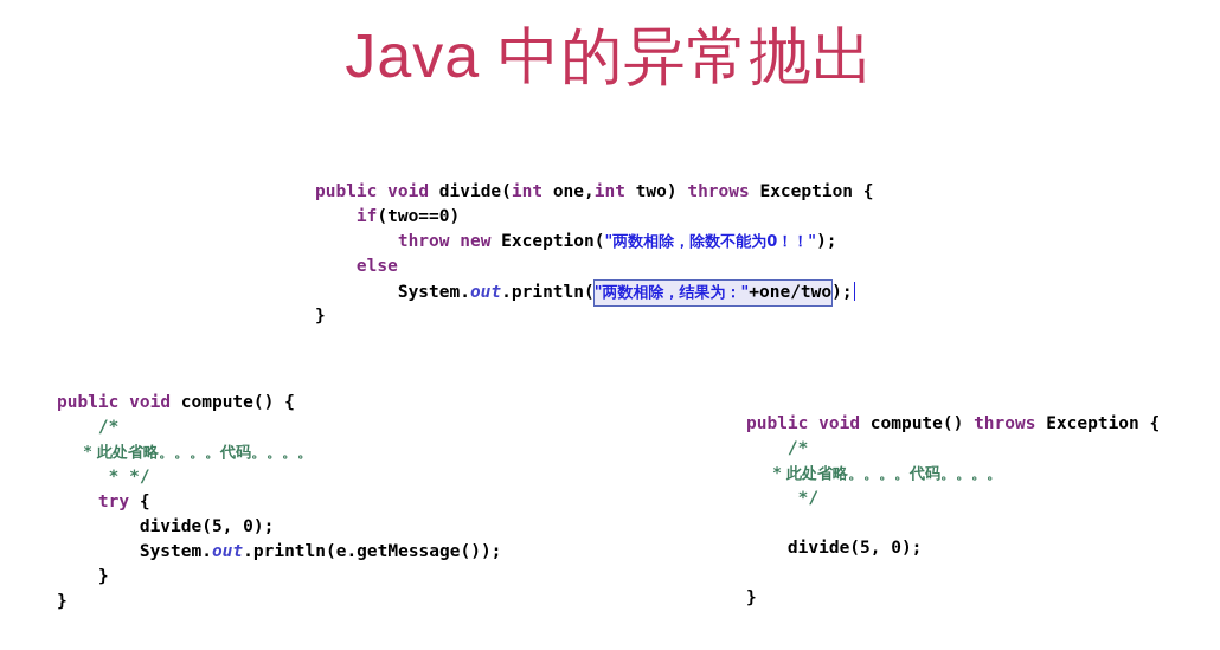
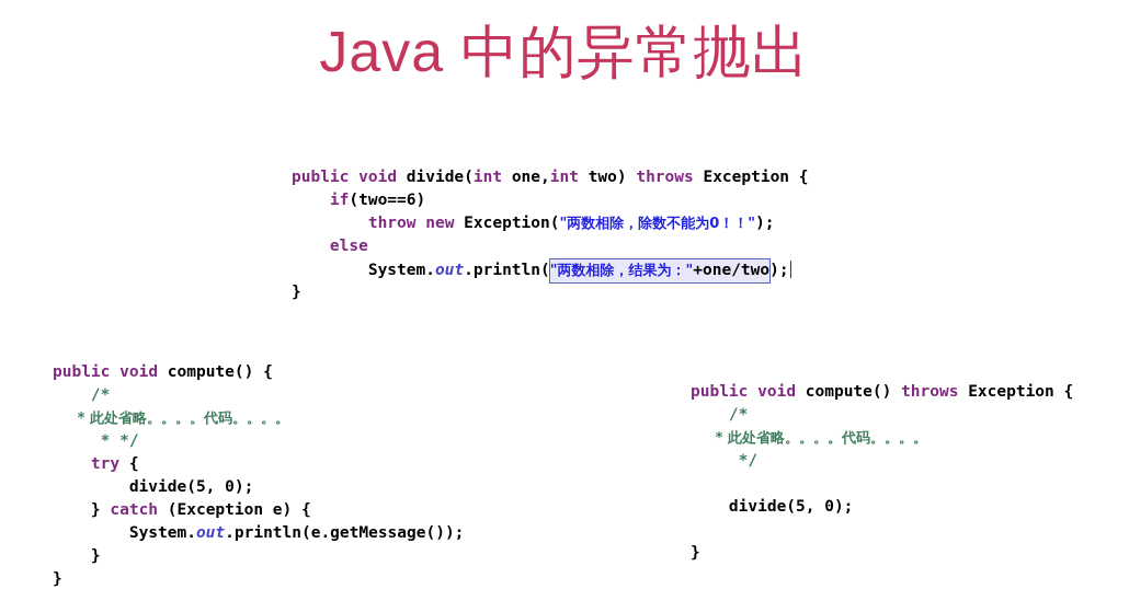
  Java 中的异常抛出
  public void divide(int one,int two) throws Exception {
- if(two==0)
+ if(two==6)
  throw new Exception("两数相除，除数不能为0！！");
  else
  System.out.println("两数相除，结果为："+one/two);
  }
  public void compute() {
  /*
  * 此处省略。。。。代码。。。。
  * */
  try {
  divide(5, 0);
+ } catch (Exception e) {
  System.out.println(e.getMessage());
  }
  }
  public void compute() throws Exception {
  /*
  * 此处省略。。。。代码。。。。
  */
  divide(5, 0);
  }
